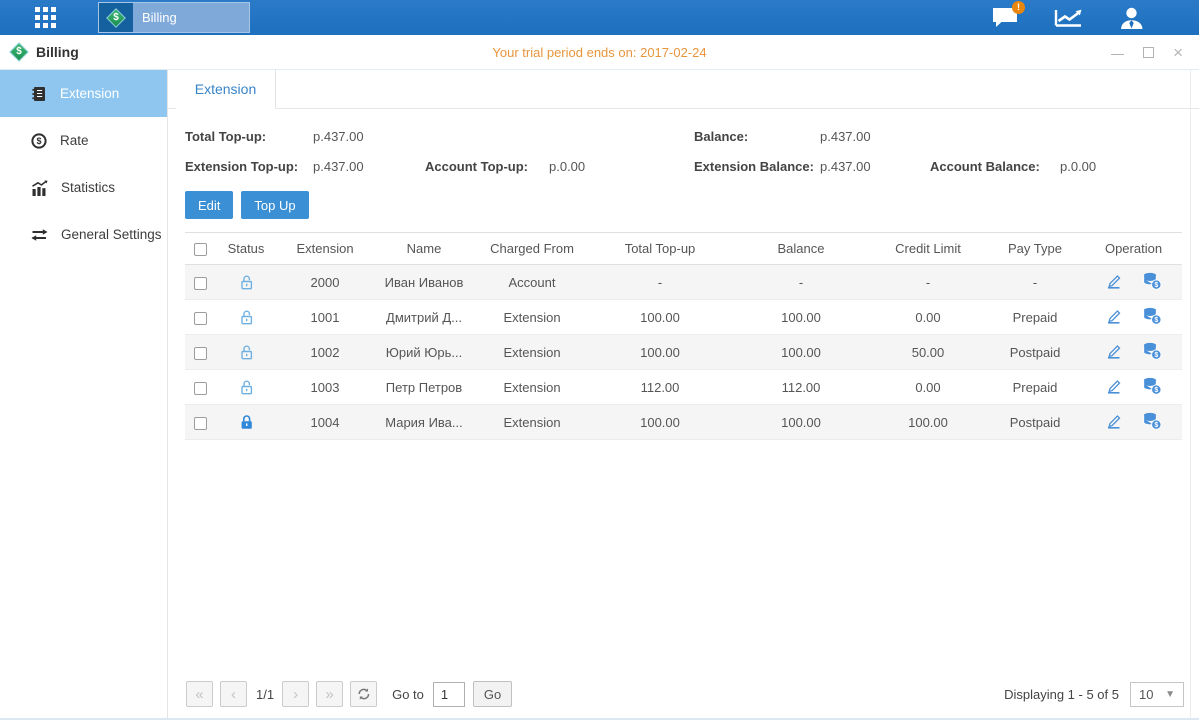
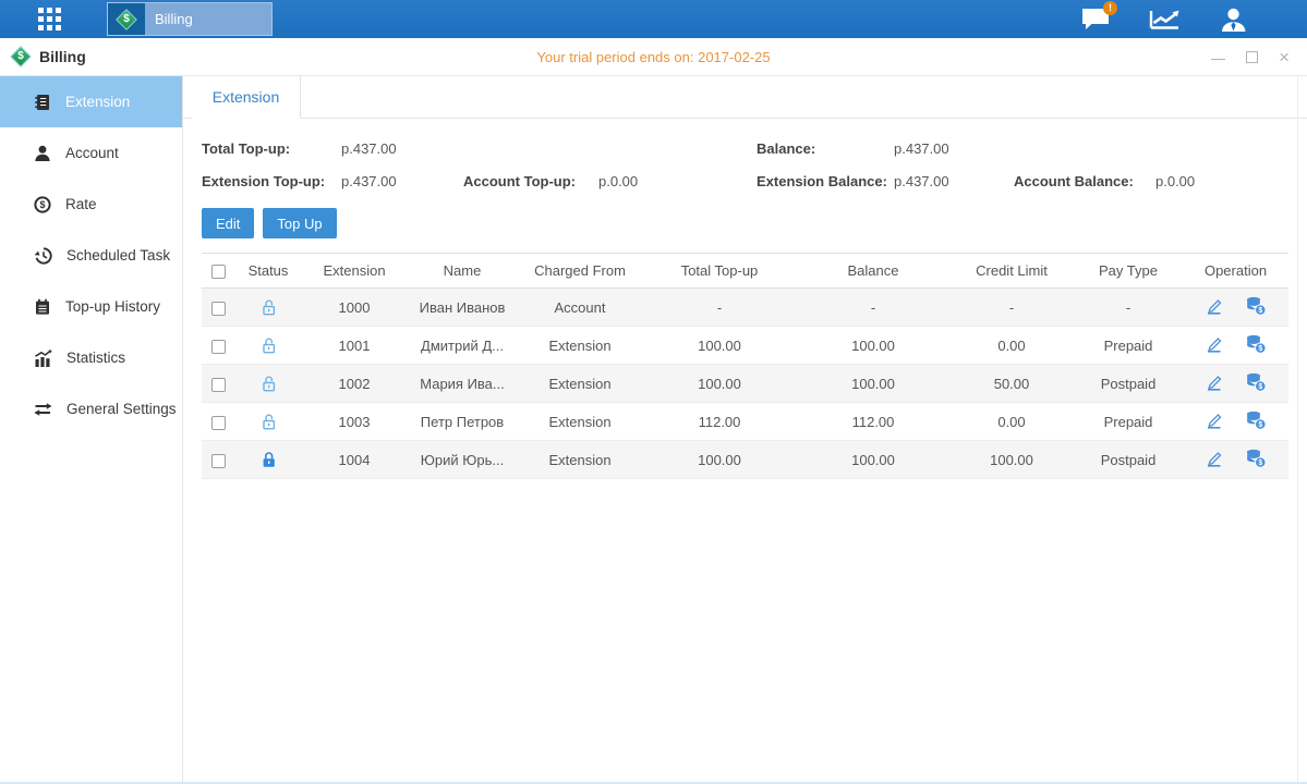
  Billing
  !
  Billing
- Your trial period ends on: 2017-02-24
+ Your trial period ends on: 2017-02-25
  ×
  Extension
+ Account
  $
  Rate
+ Scheduled Task
+ Top-up History
  Statistics
  General Settings
  Extension
  Total Top-up:
  p.437.00
  Balance:
  p.437.00
  Extension Top-up:
  p.437.00
  Account Top-up:
  p.0.00
  Extension Balance:
  p.437.00
  Account Balance:
  p.0.00
  Edit
  Top Up
  	Status	Extension	Name	Charged From	Total Top-up	Balance	Credit Limit	Pay Type	Operation
- 		2000	Иван Иванов	Account	-	-	-	-
+ 		1000	Иван Иванов	Account	-	-	-	-
  		1001	Дмитрий Д...	Extension	100.00	100.00	0.00	Prepaid
- 		1002	Юрий Юрь...	Extension	100.00	100.00	50.00	Postpaid
+ 		1002	Мария Ива...	Extension	100.00	100.00	50.00	Postpaid
  		1003	Петр Петров	Extension	112.00	112.00	0.00	Prepaid
- 		1004	Мария Ива...	Extension	100.00	100.00	100.00	Postpaid
+ 		1004	Юрий Юрь...	Extension	100.00	100.00	100.00	Postpaid
- «
- ‹
- 1/1
- ›
- »
- Go to
- 1
- Go
- Displaying 1 - 5 of 5
- 10
- ▼
